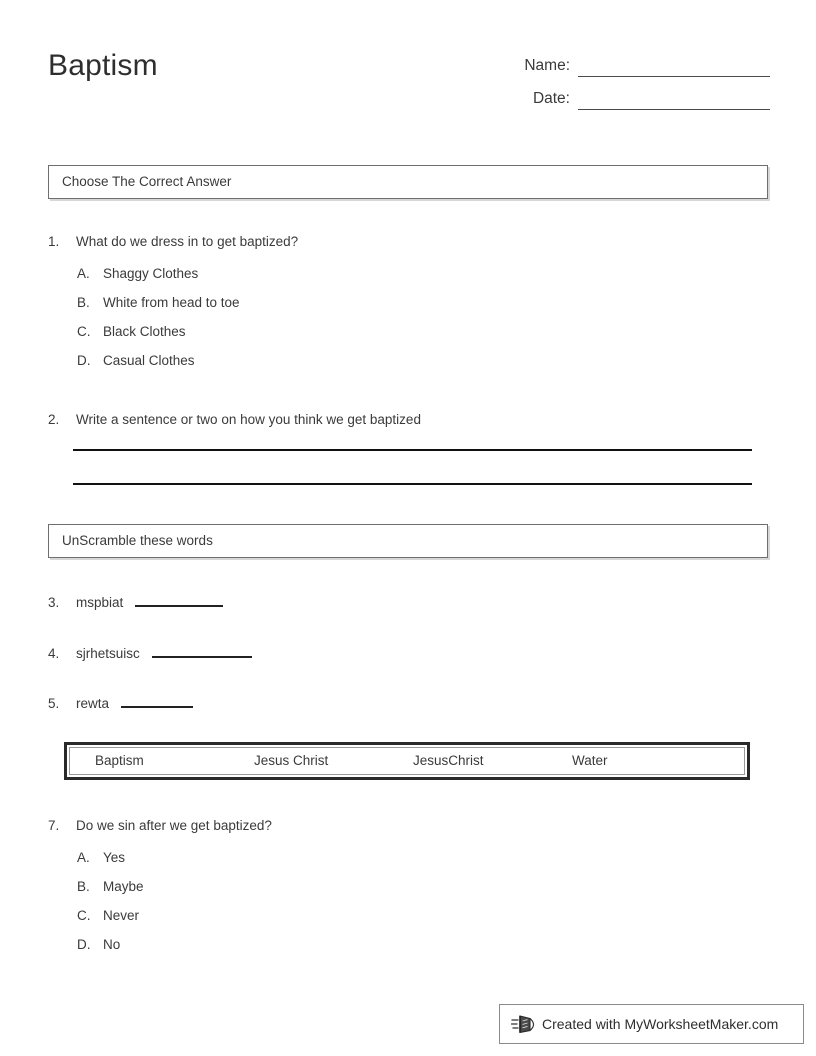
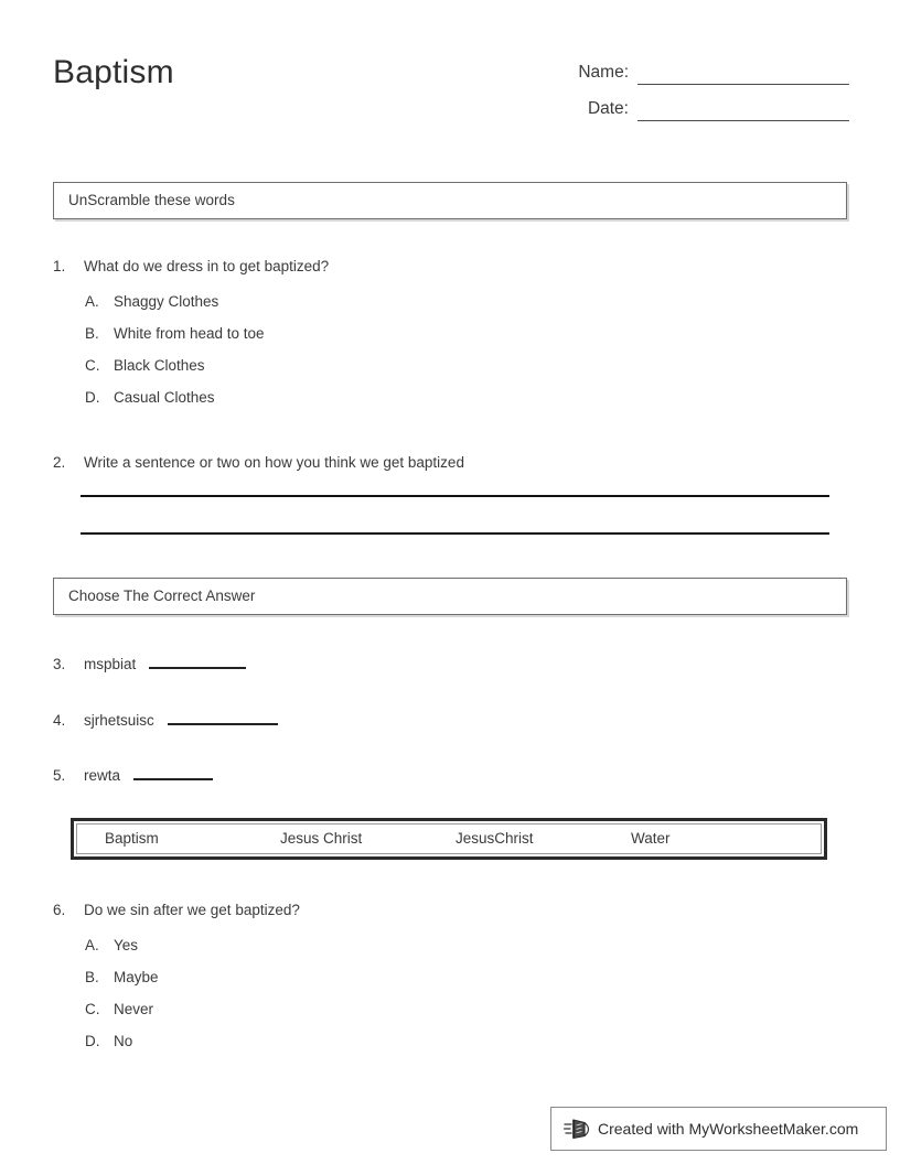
  Baptism
  Name:
  Date:
- Choose The Correct Answer
+ UnScramble these words
  1.
  What do we dress in to get baptized?
  A.
  Shaggy Clothes
  B.
  White from head to toe
  C.
  Black Clothes
  D.
  Casual Clothes
  2.
  Write a sentence or two on how you think we get baptized
- UnScramble these words
+ Choose The Correct Answer
  3.
  mspbiat
  4.
  sjrhetsuisc
  5.
  rewta
  Baptism
  Jesus Christ
  JesusChrist
  Water
- 7.
+ 6.
  Do we sin after we get baptized?
  A.
  Yes
  B.
  Maybe
  C.
  Never
  D.
  No
  Created with MyWorksheetMaker.com
